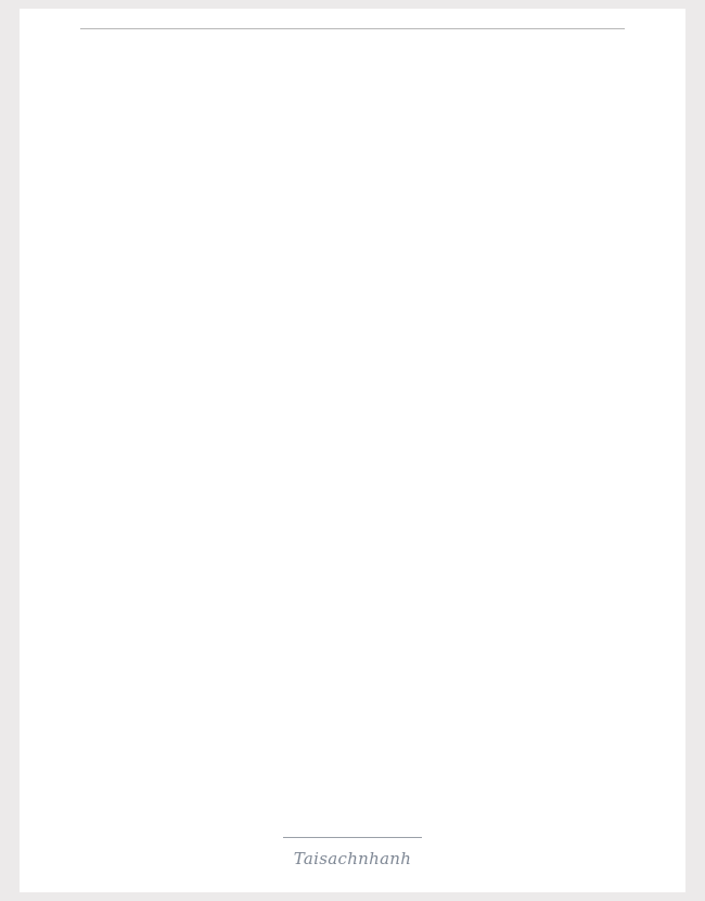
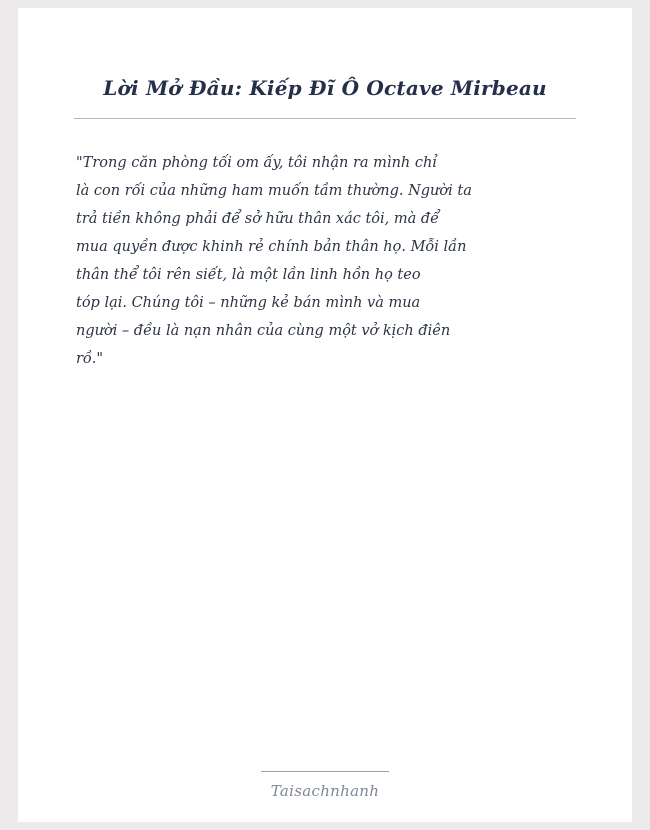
+ Lời Mở Đầu: Kiếp Đĩ Ô Octave Mirbeau
+ "Trong căn phòng tối om ấy, tôi nhận ra mình chỉ
+ là con rối của những ham muốn tầm thường. Người ta
+ trả tiền không phải để sở hữu thân xác tôi, mà để
+ mua quyền được khinh rẻ chính bản thân họ. Mỗi lần
+ thân thể tôi rên siết, là một lần linh hồn họ teo
+ tóp lại. Chúng tôi – những kẻ bán mình và mua
+ người – đều là nạn nhân của cùng một vở kịch điên
+ rồ."
  Taisachnhanh
